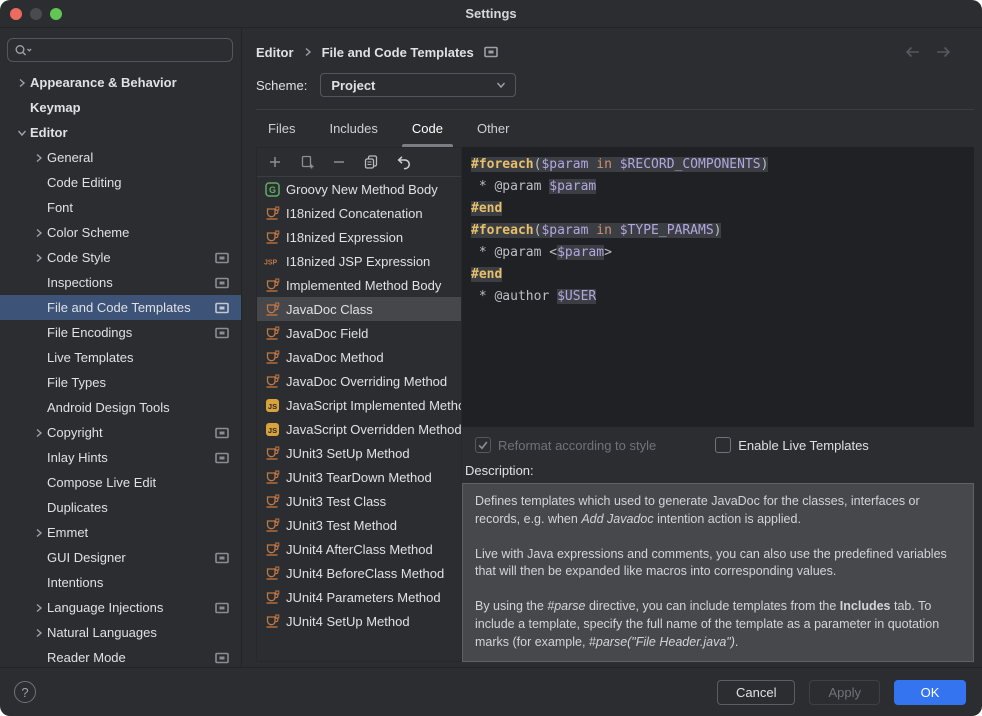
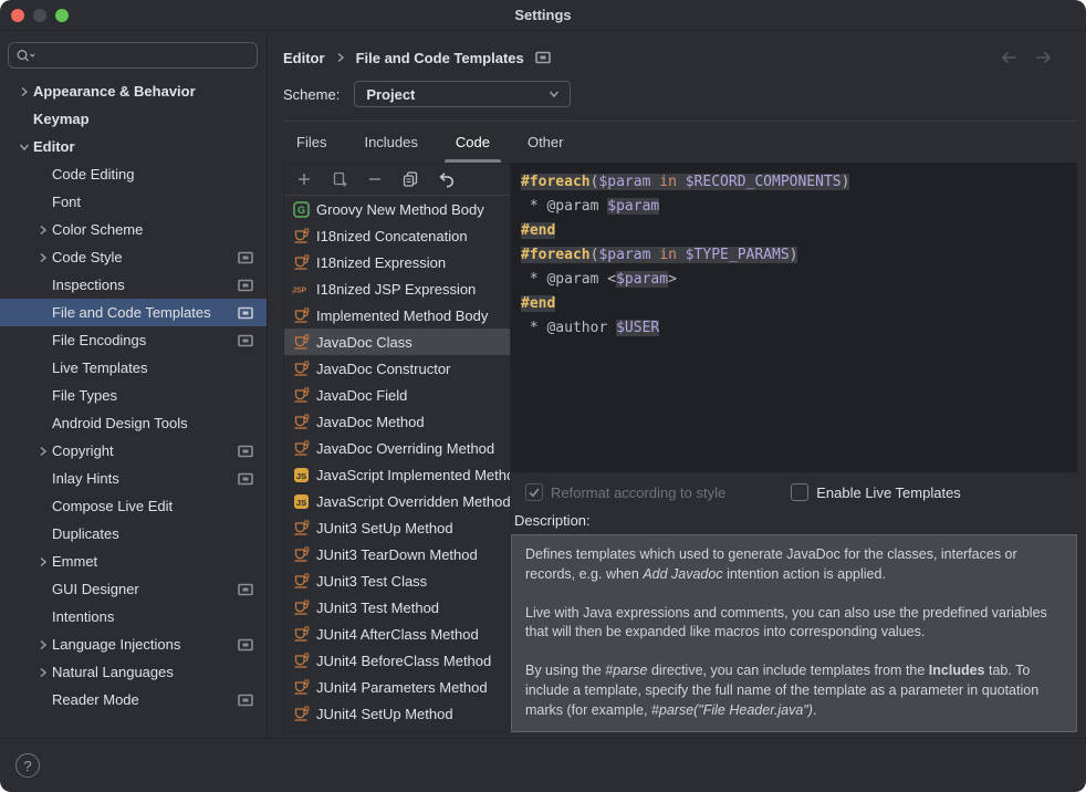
  Settings
  Appearance & Behavior
  Keymap
  Editor
- General
  Code Editing
  Font
  Color Scheme
  Code Style
  Inspections
  File and Code Templates
  File Encodings
  Live Templates
  File Types
  Android Design Tools
  Copyright
  Inlay Hints
  Compose Live Edit
  Duplicates
  Emmet
  GUI Designer
  Intentions
  Language Injections
  Natural Languages
  Reader Mode
  Editor
  File and Code Templates
  Scheme:
  Project
  Files
  Includes
  Code
  Other
  G
  Groovy New Method Body
  I18nized Concatenation
  I18nized Expression
  I18nized JSP Expression
  Implemented Method Body
  JavaDoc Class
+ JavaDoc Constructor
  JavaDoc Field
  JavaDoc Method
  JavaDoc Overriding Method
  JS
  JavaScript Implemented Meth
  JS
  JavaScript Overridden Method
  JUnit3 SetUp Method
  JUnit3 TearDown Method
  JUnit3 Test Class
  JUnit3 Test Method
  JUnit4 AfterClass Method
  JUnit4 BeforeClass Method
  JUnit4 Parameters Method
  JUnit4 SetUp Method
  #foreach($param in $RECORD_COMPONENTS)
  * @param $param
  #end
  #foreach($param in $TYPE_PARAMS)
  * @param <$param>
  #end
  * @author $USER
  Reformat according to style
  Enable Live Templates
  Description:
  Defines templates which used to generate JavaDoc for the classes, interfaces or records, e.g. when Add Javadoc intention action is applied.
  Live with Java expressions and comments, you can also use the predefined variables that will then be expanded like macros into corresponding values.
  By using the #parse directive, you can include templates from the Includes tab. To include a template, specify the full name of the template as a parameter in quotation marks (for example, #parse("File Header.java").
  ?
- Cancel
- Apply
- OK
